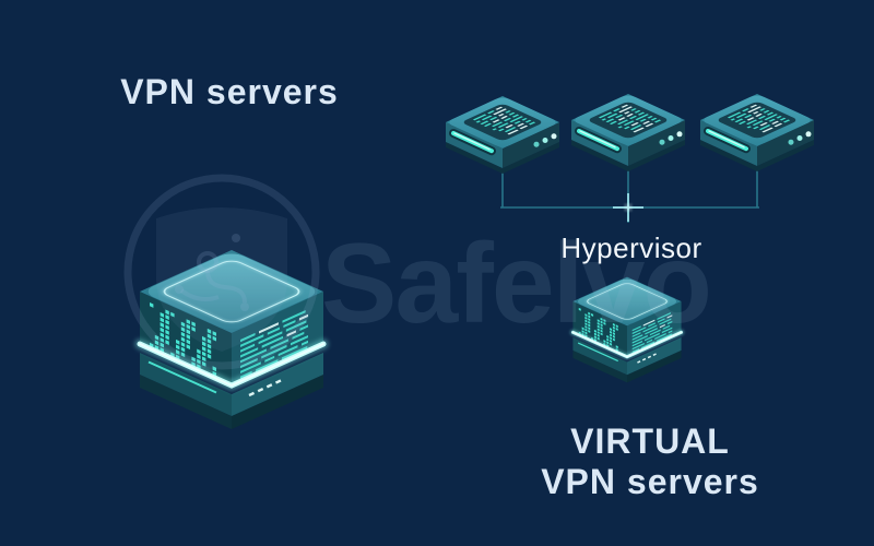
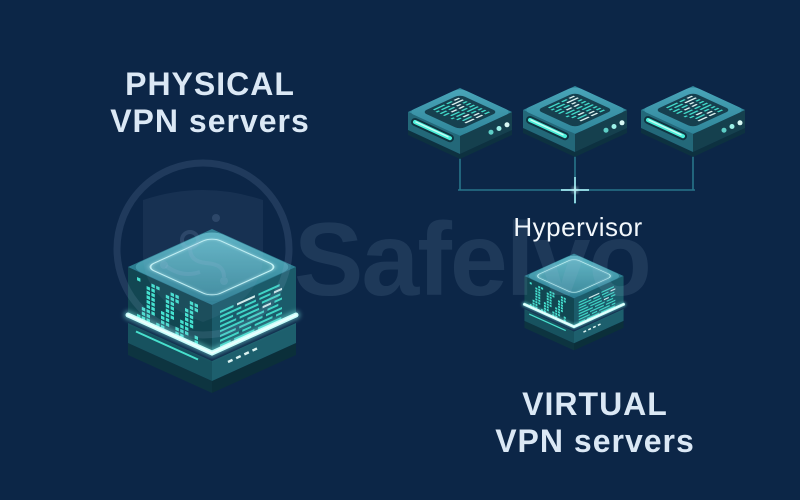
  Safelvo
+ PHYSICAL
  VPN servers
  Hypervisor
  VIRTUAL
  VPN servers
